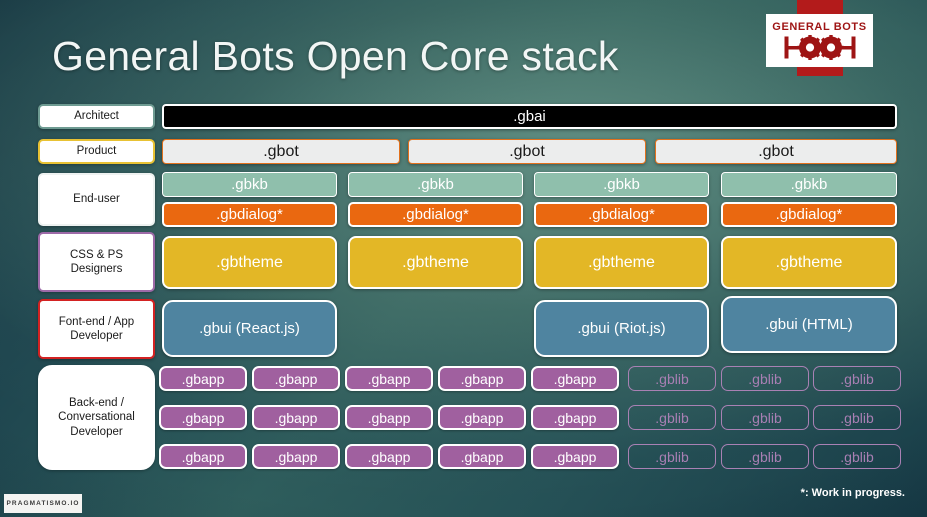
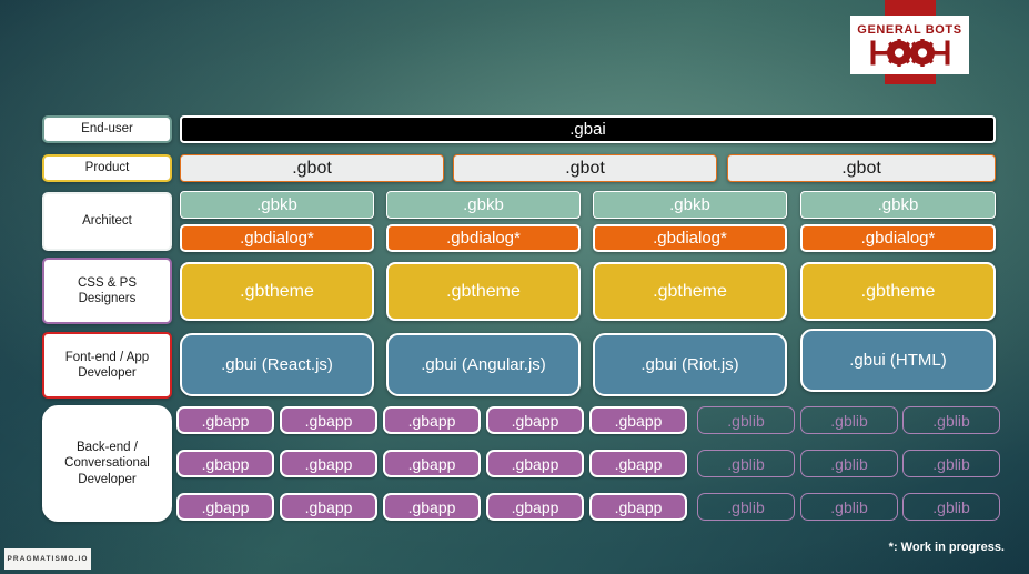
- General Bots Open Core stack
  GENERAL BOTS
- Architect
+ End-user
  Product
- End-user
+ Architect
  CSS & PS
  Designers
  Font-end / App
  Developer
  Back-end /
  Conversational
  Developer
  .gbai
  .gbot
  .gbot
  .gbot
  .gbkb
  .gbkb
  .gbkb
  .gbkb
  .gbdialog*
  .gbdialog*
  .gbdialog*
  .gbdialog*
  .gbtheme
  .gbtheme
  .gbtheme
  .gbtheme
  .gbui (React.js)
+ .gbui (Angular.js)
  .gbui (Riot.js)
  .gbui (HTML)
  .gbapp
  .gbapp
  .gbapp
  .gbapp
  .gbapp
  .gbapp
  .gbapp
  .gbapp
  .gbapp
  .gbapp
  .gbapp
  .gbapp
  .gbapp
  .gbapp
  .gbapp
  .gblib
  .gblib
  .gblib
  .gblib
  .gblib
  .gblib
  .gblib
  .gblib
  .gblib
  *: Work in progress.
